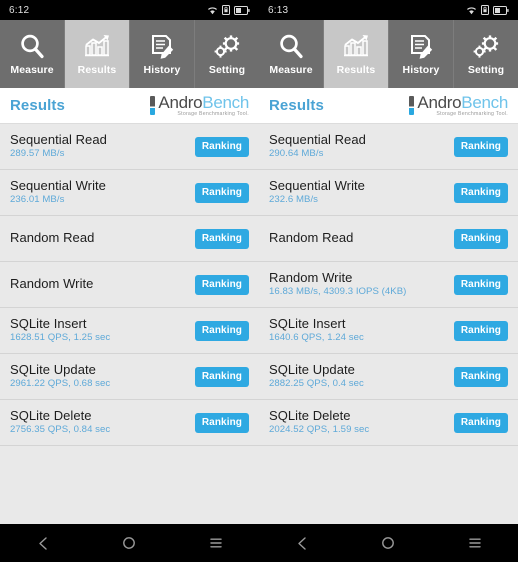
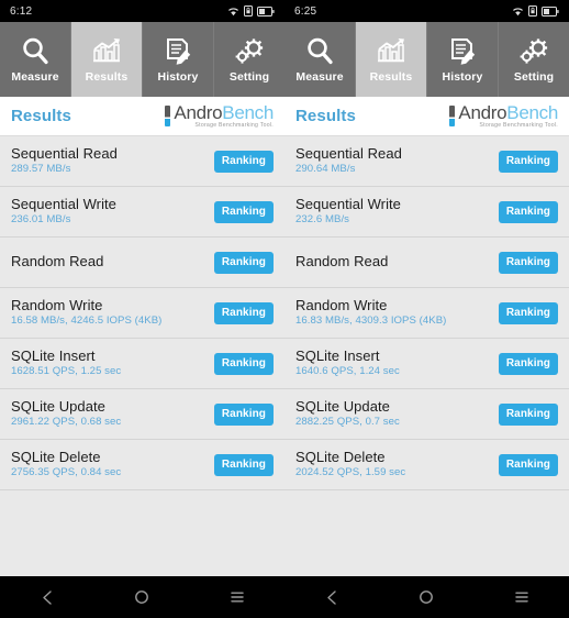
  6:12
  Measure
  Results
  History
  Setting
  Results
  AndroBench
  Sequential Read
  289.57 MB/s
  Ranking
  Sequential Write
  236.01 MB/s
  Ranking
  Random Read
  Ranking
  Random Write
+ 16.58 MB/s, 4246.5 IOPS (4KB)
  Ranking
  SQLite Insert
  1628.51 QPS, 1.25 sec
  Ranking
  SQLite Update
  2961.22 QPS, 0.68 sec
  Ranking
  SQLite Delete
  2756.35 QPS, 0.84 sec
  Ranking
- 6:13
+ 6:25
  Measure
  Results
  History
  Setting
  Results
  AndroBench
  Sequential Read
  290.64 MB/s
  Ranking
  Sequential Write
  232.6 MB/s
  Ranking
  Random Read
  Ranking
  Random Write
  16.83 MB/s, 4309.3 IOPS (4KB)
  Ranking
  SQLite Insert
  1640.6 QPS, 1.24 sec
  Ranking
  SQLite Update
- 2882.25 QPS, 0.4 sec
+ 2882.25 QPS, 0.7 sec
  Ranking
  SQLite Delete
  2024.52 QPS, 1.59 sec
  Ranking
